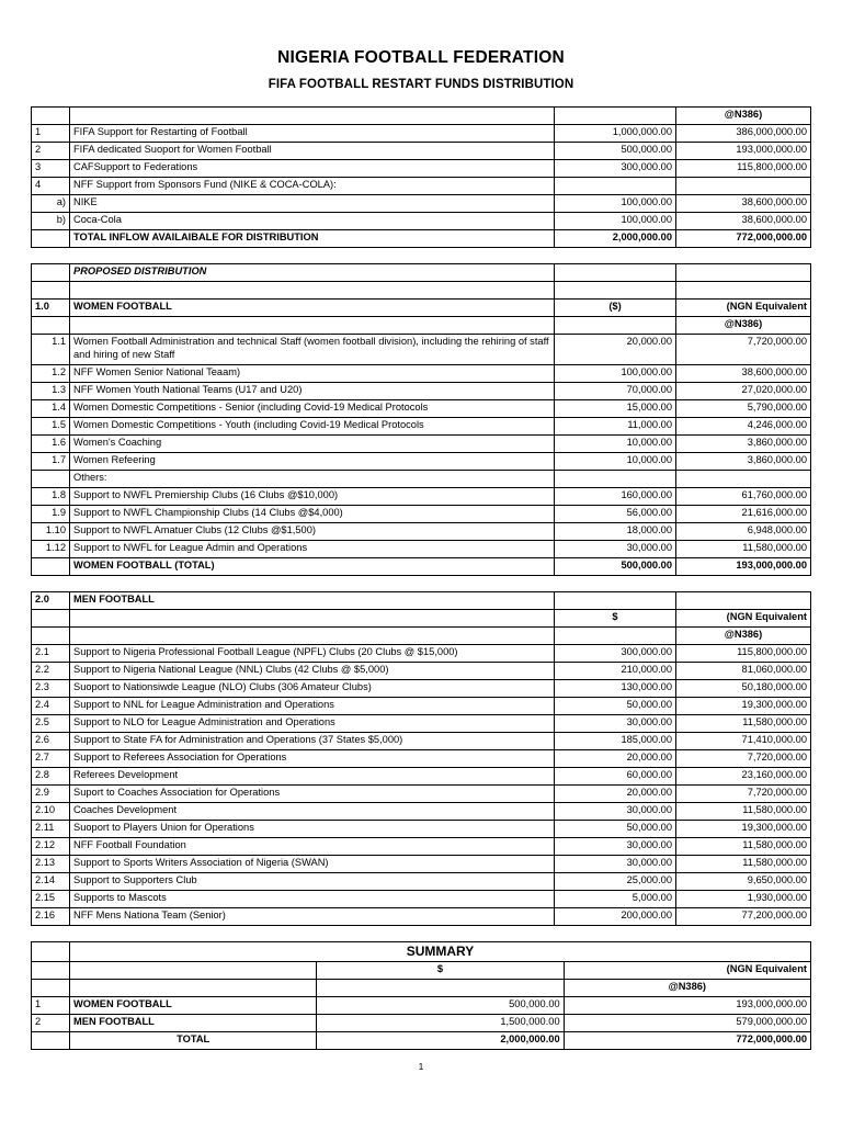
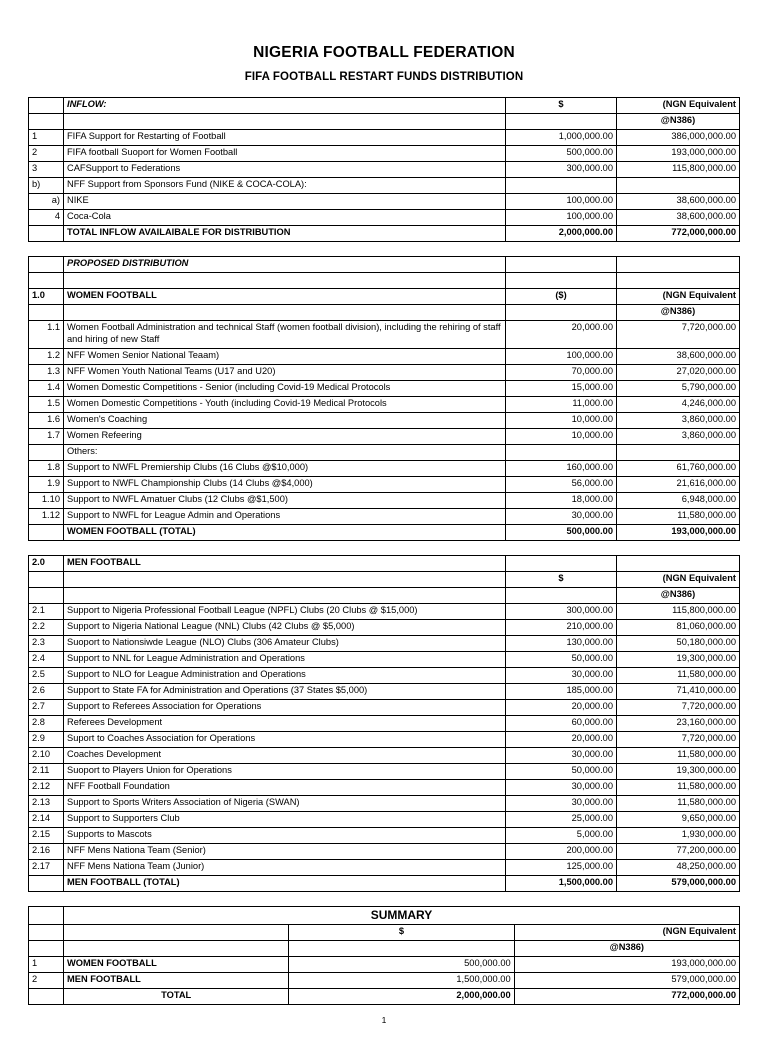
  NIGERIA FOOTBALL FEDERATION
  FIFA FOOTBALL RESTART FUNDS DISTRIBUTION
+ 	INFLOW:	$	(NGN Equivalent
  			@N386)
  1	FIFA Support for Restarting of Football	1,000,000.00	386,000,000.00
- 2	FIFA dedicated Suoport for Women Football	500,000.00	193,000,000.00
+ 2	FIFA football Suoport for Women Football	500,000.00	193,000,000.00
  3	CAFSupport to Federations	300,000.00	115,800,000.00
- 4	NFF Support from Sponsors Fund (NIKE & COCA-COLA):
+ b)	NFF Support from Sponsors Fund (NIKE & COCA-COLA):
  a)	NIKE	100,000.00	38,600,000.00
- b)	Coca-Cola	100,000.00	38,600,000.00
+ 4	Coca-Cola	100,000.00	38,600,000.00
  	TOTAL INFLOW AVAILAIBALE FOR DISTRIBUTION	2,000,000.00	772,000,000.00
  	PROPOSED DISTRIBUTION
  1.0	WOMEN FOOTBALL	($)	(NGN Equivalent
  			@N386)
  1.1	Women Football Administration and technical Staff (women football division), including the rehiring of staff and hiring of new Staff	20,000.00	7,720,000.00
  1.2	NFF Women Senior National Teaam)	100,000.00	38,600,000.00
  1.3	NFF Women Youth National Teams (U17 and U20)	70,000.00	27,020,000.00
  1.4	Women Domestic Competitions - Senior (including Covid-19 Medical Protocols	15,000.00	5,790,000.00
  1.5	Women Domestic Competitions - Youth (including Covid-19 Medical Protocols	11,000.00	4,246,000.00
  1.6	Women's Coaching	10,000.00	3,860,000.00
  1.7	Women Refeering	10,000.00	3,860,000.00
  	Others:
  1.8	Support to NWFL Premiership Clubs (16 Clubs @$10,000)	160,000.00	61,760,000.00
  1.9	Support to NWFL Championship Clubs (14 Clubs @$4,000)	56,000.00	21,616,000.00
  1.10	Support to NWFL Amatuer Clubs (12 Clubs @$1,500)	18,000.00	6,948,000.00
  1.12	Support to NWFL for League Admin and Operations	30,000.00	11,580,000.00
  	WOMEN FOOTBALL (TOTAL)	500,000.00	193,000,000.00
  2.0	MEN FOOTBALL
  		$	(NGN Equivalent
  			@N386)
  2.1	Support to Nigeria Professional Football League (NPFL) Clubs (20 Clubs @ $15,000)	300,000.00	115,800,000.00
  2.2	Support to Nigeria National League (NNL) Clubs (42 Clubs @ $5,000)	210,000.00	81,060,000.00
  2.3	Suoport to Nationsiwde League (NLO) Clubs (306 Amateur Clubs)	130,000.00	50,180,000.00
  2.4	Support to NNL for League Administration and Operations	50,000.00	19,300,000.00
  2.5	Support to NLO for League Administration and Operations	30,000.00	11,580,000.00
  2.6	Support to State FA for Administration and Operations (37 States $5,000)	185,000.00	71,410,000.00
  2.7	Support to Referees Association for Operations	20,000.00	7,720,000.00
  2.8	Referees Development	60,000.00	23,160,000.00
  2.9	Suport to Coaches Association for Operations	20,000.00	7,720,000.00
  2.10	Coaches Development	30,000.00	11,580,000.00
  2.11	Suoport to Players Union for Operations	50,000.00	19,300,000.00
  2.12	NFF Football Foundation	30,000.00	11,580,000.00
  2.13	Support to Sports Writers Association of Nigeria (SWAN)	30,000.00	11,580,000.00
  2.14	Support to Supporters Club	25,000.00	9,650,000.00
  2.15	Supports to Mascots	5,000.00	1,930,000.00
  2.16	NFF Mens Nationa Team (Senior)	200,000.00	77,200,000.00
+ 2.17	NFF Mens Nationa Team (Junior)	125,000.00	48,250,000.00
+ 	MEN FOOTBALL (TOTAL)	1,500,000.00	579,000,000.00
  	SUMMARY
  		$	(NGN Equivalent
  			@N386)
  1	WOMEN FOOTBALL	500,000.00	193,000,000.00
  2	MEN FOOTBALL	1,500,000.00	579,000,000.00
  	TOTAL	2,000,000.00	772,000,000.00
  1
